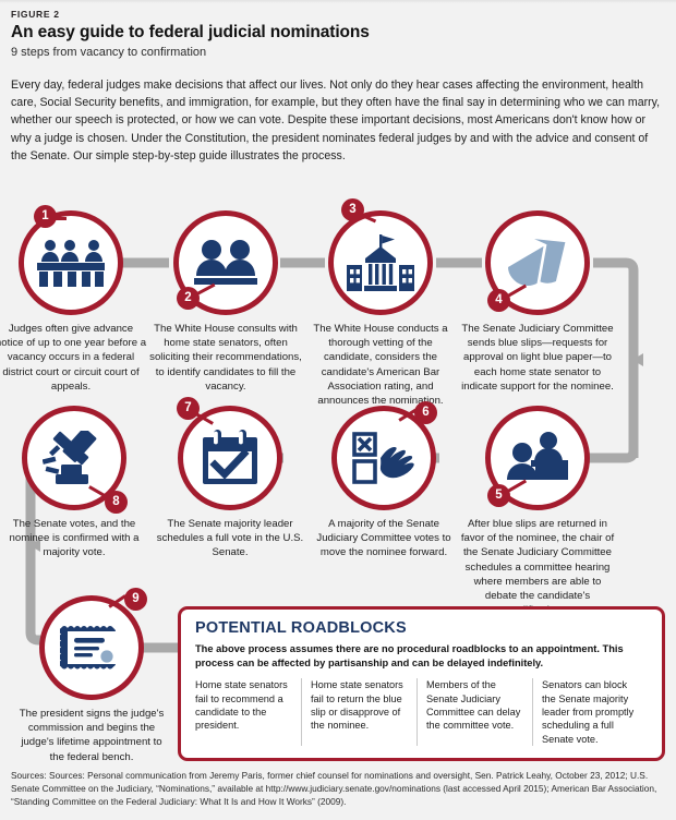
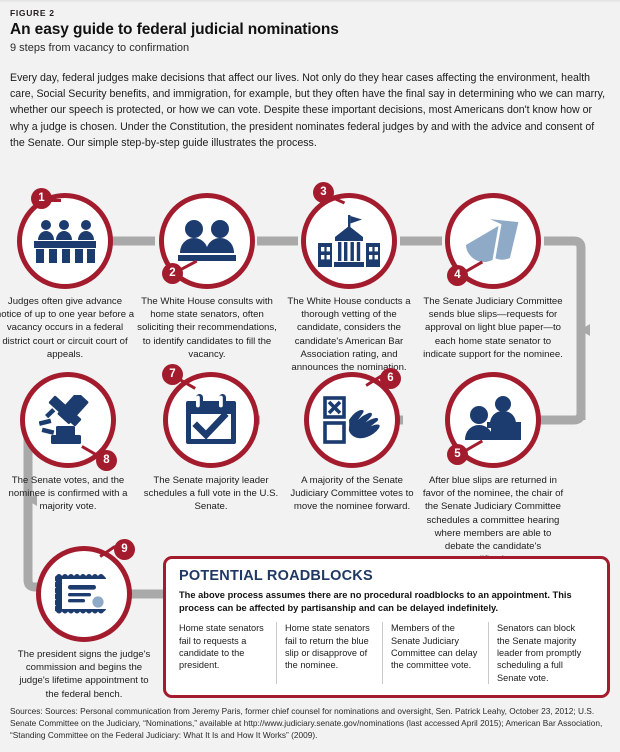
  FIGURE 2
  An easy guide to federal judicial nominations
  9 steps from vacancy to confirmation
  Every day, federal judges make decisions that affect our lives. Not only do they hear cases affecting the environment, health care, Social Security benefits, and immigration, for example, but they often have the final say in determining who we can marry, whether our speech is protected, or how we can vote. Despite these important decisions, most Americans don't know how or why a judge is chosen. Under the Constitution, the president nominates federal judges by and with the advice and consent of the Senate. Our simple step-by-step guide illustrates the process.
  1
  Judges often give advance otice of up to one year before a vacancy occurs in a federal district court or circuit court of appeals.
  2
  The White House consults with home state senators, often soliciting their recommendations, to identify candidates to fill the vacancy.
  3
  The White House conducts a thorough vetting of the candidate, considers the candidate's American Bar Association rating, and announces the nominaon.
  4
  The Senate Judiciary Committee sends blue slips—requests for approval on light blue paper—to each home state senator to indicate support for the nominee.
  5
  After blue slips are returned in favor of the nominee, the chair of the Senate Judiciary Committee schedules a committee hearing where members are able to debate the candidate's
  6
  A majority of the Senate Judiciary Committee votes to move the nominee forward.
  7
  The Senate majority leader schedules a full vote in the U.S. Senate.
  8
  The Senate votes, and the nominee is confirmed with a majority vote.
  9
  The president signs the judge's commission and begins the judge's lifetime appointment to the federal bench.
  POTENTIAL ROADBLOCKS
  The above process assumes there are no procedural roadblocks to an appointment. This process can be affected by partisanship and can be delayed indefinitely.
- Home state senators fail to recommend a candidate to the president.
+ Home state senators fail to requests a candidate to the president.
  Home state senators fail to return the blue slip or disapprove of the nominee.
  Members of the Senate Judiciary Committee can delay the committee vote.
  Senators can block the Senate majority leader from promptly scheduling a full Senate vote.
  Sources: Sources: Personal communication from Jeremy Paris, former chief counsel for nominations and oversight, Sen. Patrick Leahy, October 23, 2012; U.S. Senate Committee on the Judiciary, “Nominations,” available at http://www.judiciary.senate.gov/nominations (last accessed April 2015); American Bar Association, “Standing Committee on the Federal Judiciary: What It Is and How It Works” (2009).
